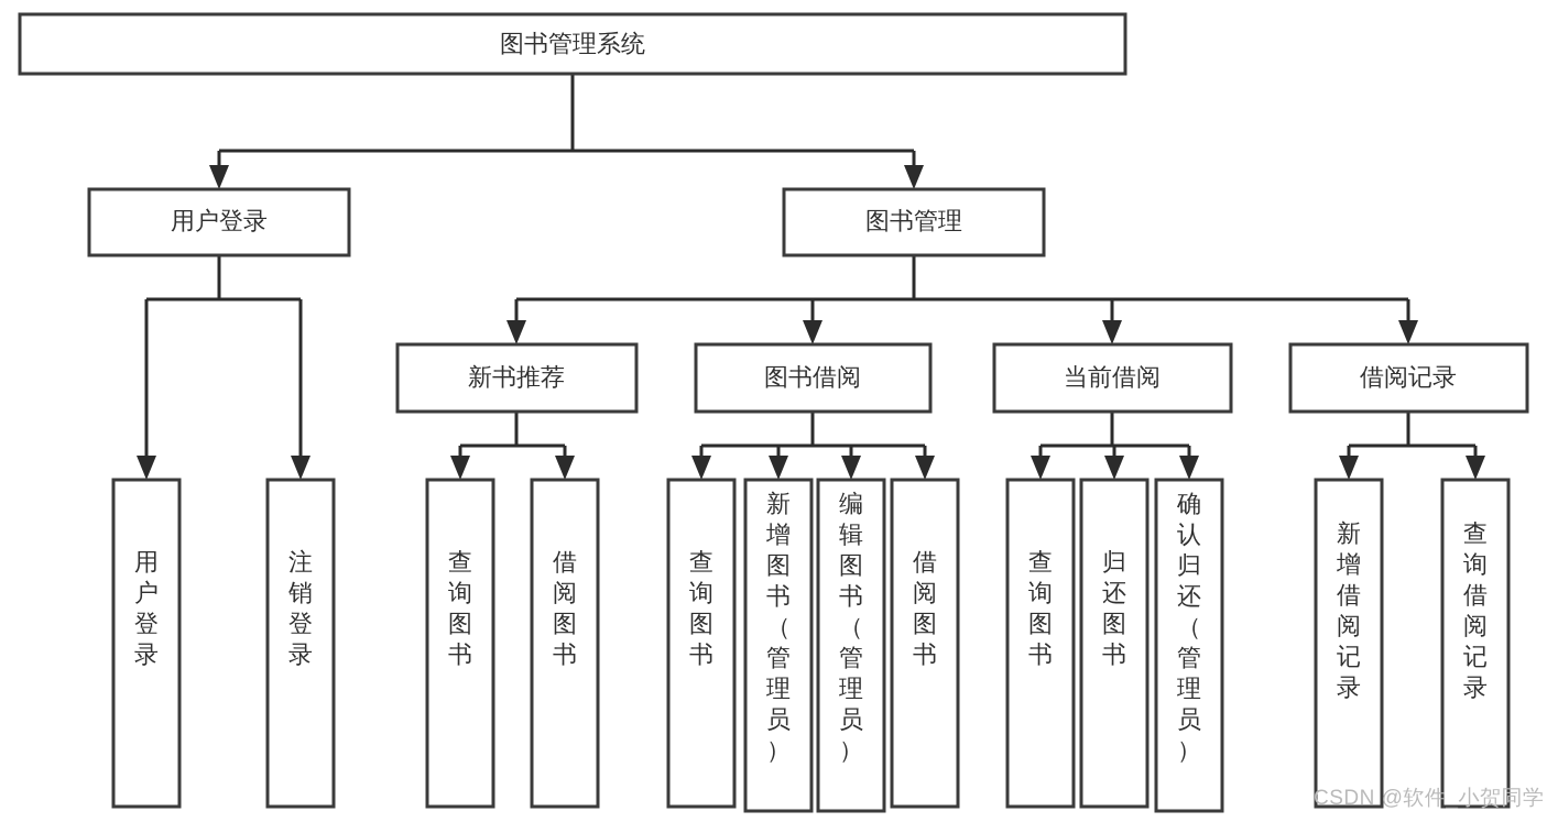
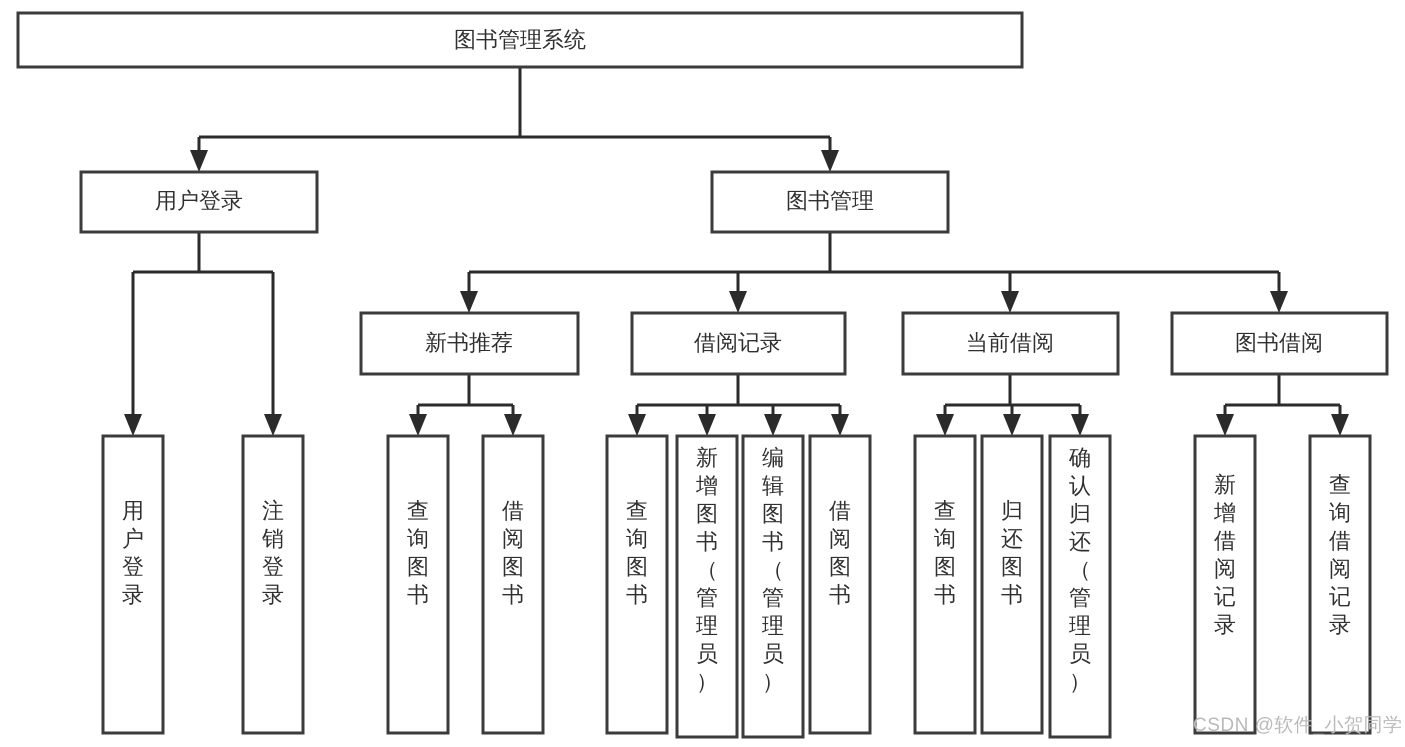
  图书管理系统
  用户登录
  图书管理
  新书推荐
- 图书借阅
+ 借阅记录
  当前借阅
- 借阅记录
+ 图书借阅
  用户登录
  注销登录
  查询图书
  借阅图书
  查询图书
  新增图书（管理员）
  编辑图书（管理员）
  借阅图书
  查询图书
  归还图书
  确认归还（管理员）
  新增借阅记录
  查询借阅记录
  CSDN @软件_小贺同学
